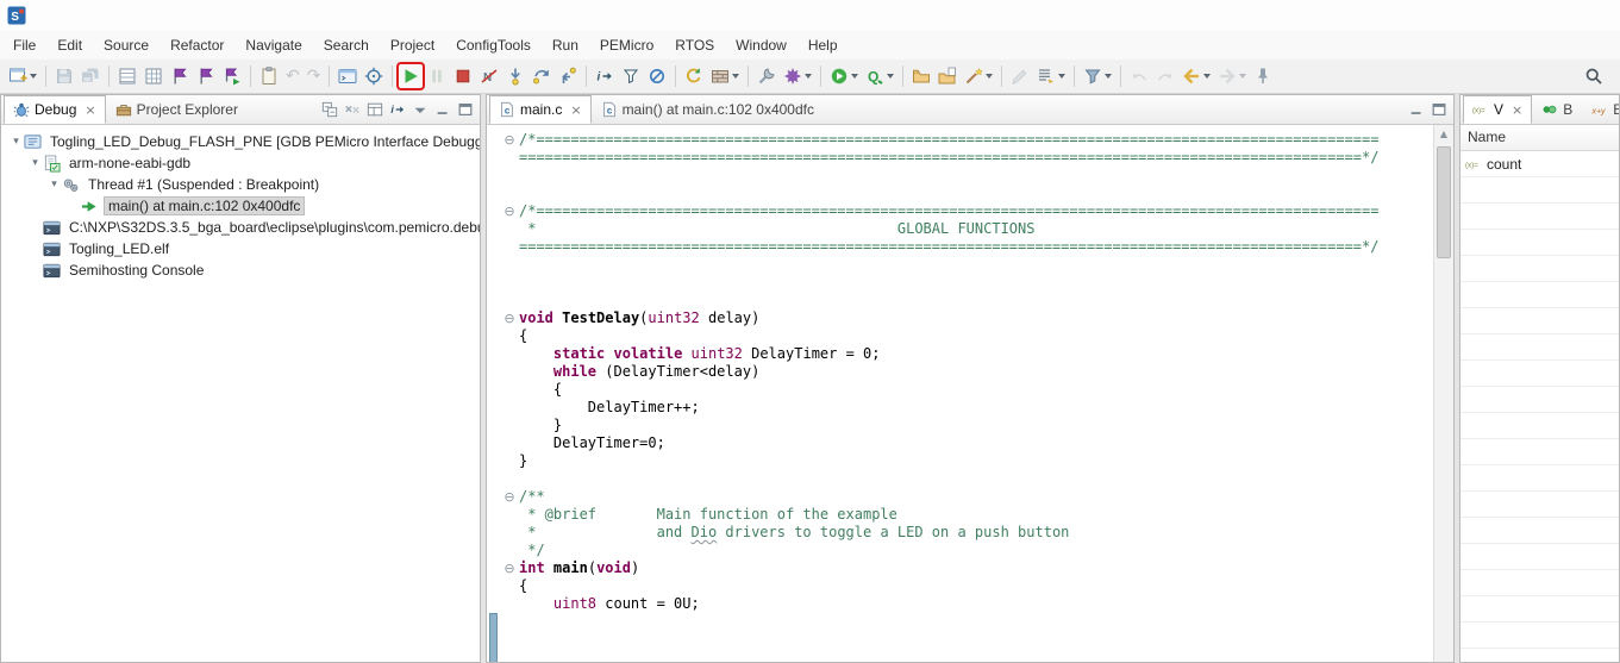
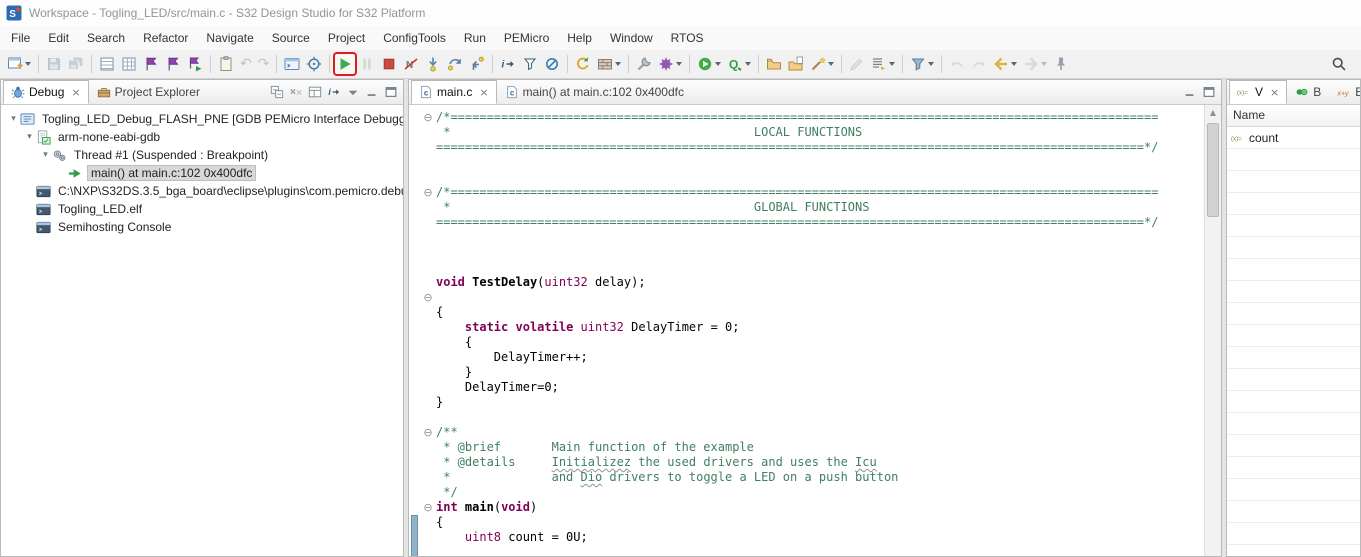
  S
+ Workspace - Togling_LED/src/main.c - S32 Design Studio for S32 Platform
  File
  Edit
- Source
+ Search
  Refactor
  Navigate
- Search
+ Source
  Project
  ConfigTools
  Run
  PEMicro
- RTOS
+ Help
  Window
- Help
+ RTOS
  ↶
  ↷
  i
  Q
  Debug
  ×
  Project Explorer
  i
  ▾
  Togling_LED_Debug_FLASH_PNE [GDB PEMicro Interface Debugg
  ▾
  arm-none-eabi-gdb
  ▾
  Thread #1 (Suspended : Breakpoint)
  main() at main.c:102 0x400dfc
  C:\NXP\S32DS.3.5_bga_board\eclipse\plugins\com.pemicro.deb
  Togling_LED.elf
  Semihosting Console
  c
  main.c
  ×
  c
  main() at main.c:102 0x400dfc
  ⊖
  /*==================================================================================================
+ * LOCAL FUNCTIONS
  ==================================================================================================*/
  ⊖
  /*==================================================================================================
  * GLOBAL FUNCTIONS
  ==================================================================================================*/
+ void TestDelay(uint32 delay);
  ⊖
- void TestDelay(uint32 delay)
  {
  static volatile uint32 DelayTimer = 0;
- while (DelayTimer<delay)
  {
  DelayTimer++;
  }
  DelayTimer=0;
  }
  ⊖
  /**
  * @brief Main function of the example
+ * @details Initializez the used drivers and uses the Icu
  * and Dio drivers to toggle a LED on a push button
  */
  ⊖
  int main(void)
  {
  uint8 count = 0U;
  ▲
  V
  ×
  B
  E
  Name
  count
